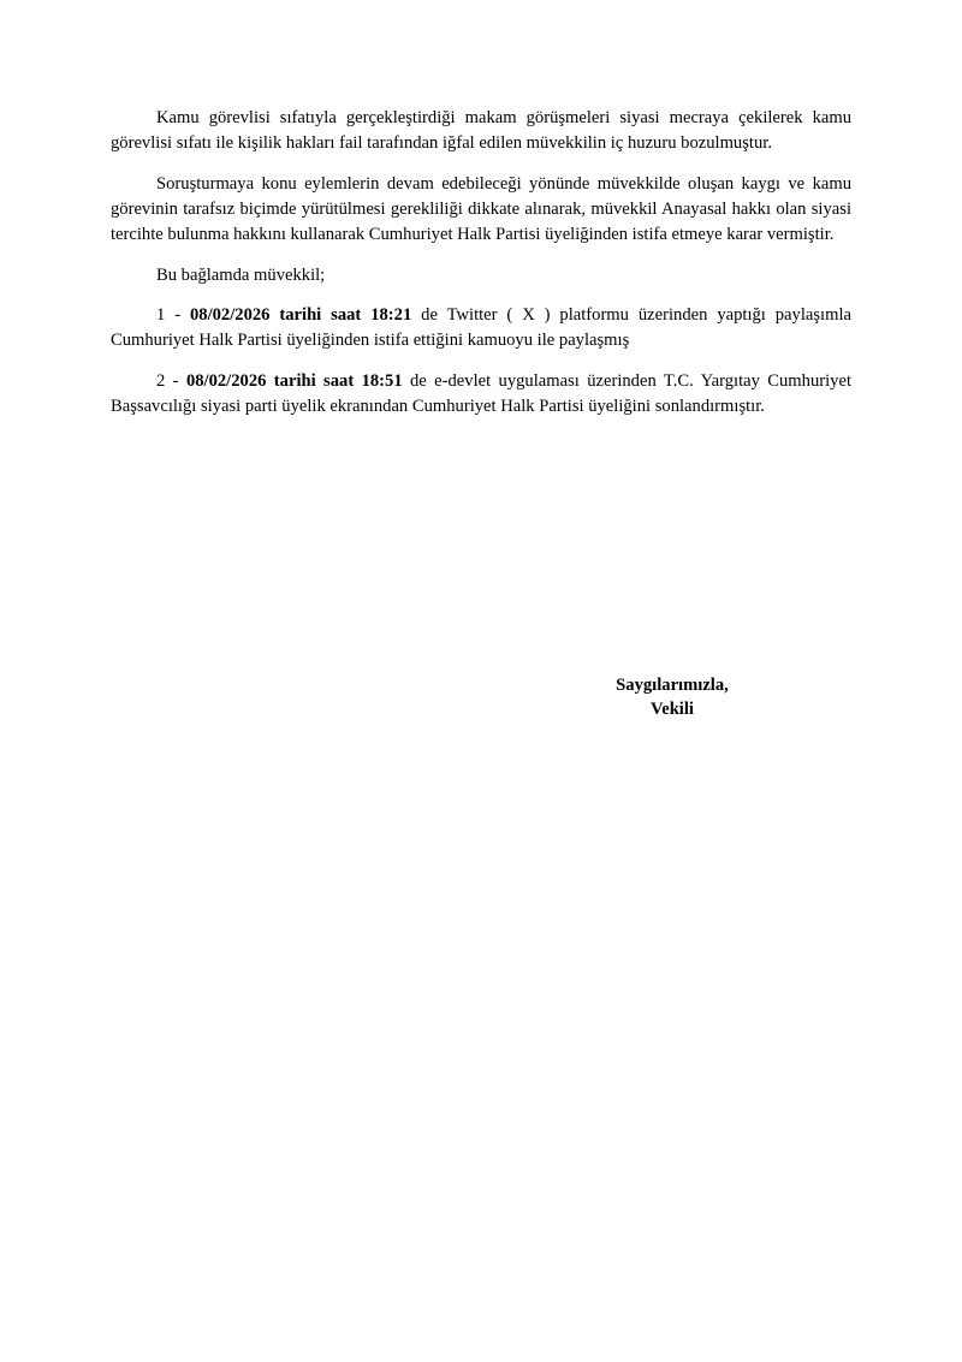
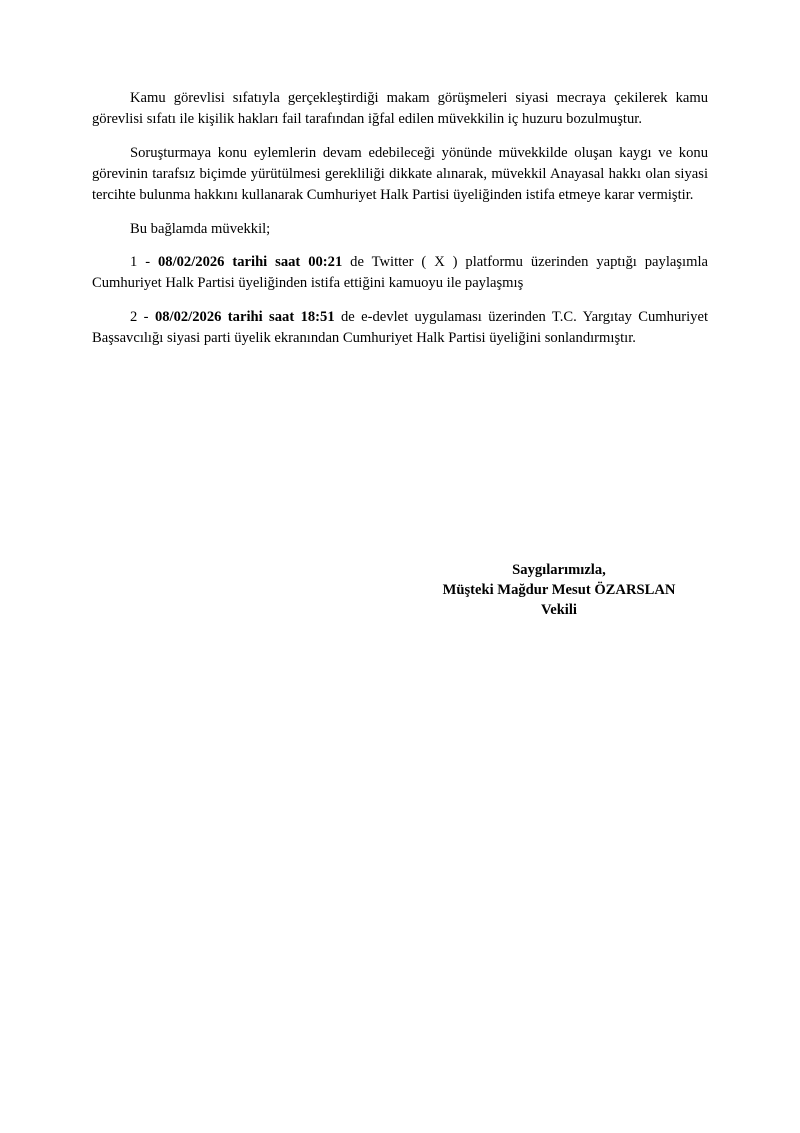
  Kamu görevlisi sıfatıyla gerçekleştirdiği makam görüşmeleri siyasi mecraya çekilerek kamu görevlisi sıfatı ile kişilik hakları fail tarafından iğfal edilen müvekkilin iç huzuru bozulmuştur.
- Soruşturmaya konu eylemlerin devam edebileceği yönünde müvekkilde oluşan kaygı ve kamu görevinin tarafsız biçimde yürütülmesi gerekliliği dikkate alınarak, müvekkil Anayasal hakkı olan siyasi tercihte bulunma hakkını kullanarak Cumhuriyet Halk Partisi üyeliğinden istifa etmeye karar vermiştir.
+ Soruşturmaya konu eylemlerin devam edebileceği yönünde müvekkilde oluşan kaygı ve konu görevinin tarafsız biçimde yürütülmesi gerekliliği dikkate alınarak, müvekkil Anayasal hakkı olan siyasi tercihte bulunma hakkını kullanarak Cumhuriyet Halk Partisi üyeliğinden istifa etmeye karar vermiştir.
  Bu bağlamda müvekkil;
- 1 - 08/02/2026 tarihi saat 18:21 de Twitter ( X ) platformu üzerinden yaptığı paylaşımla Cumhuriyet Halk Partisi üyeliğinden istifa ettiğini kamuoyu ile paylaşmış
+ 1 - 08/02/2026 tarihi saat 00:21 de Twitter ( X ) platformu üzerinden yaptığı paylaşımla Cumhuriyet Halk Partisi üyeliğinden istifa ettiğini kamuoyu ile paylaşmış
  2 - 08/02/2026 tarihi saat 18:51 de e-devlet uygulaması üzerinden T.C. Yargıtay Cumhuriyet Başsavcılığı siyasi parti üyelik ekranından Cumhuriyet Halk Partisi üyeliğini sonlandırmıştır.
  Saygılarımızla,
+ Müşteki Mağdur Mesut ÖZARSLAN
  Vekili
